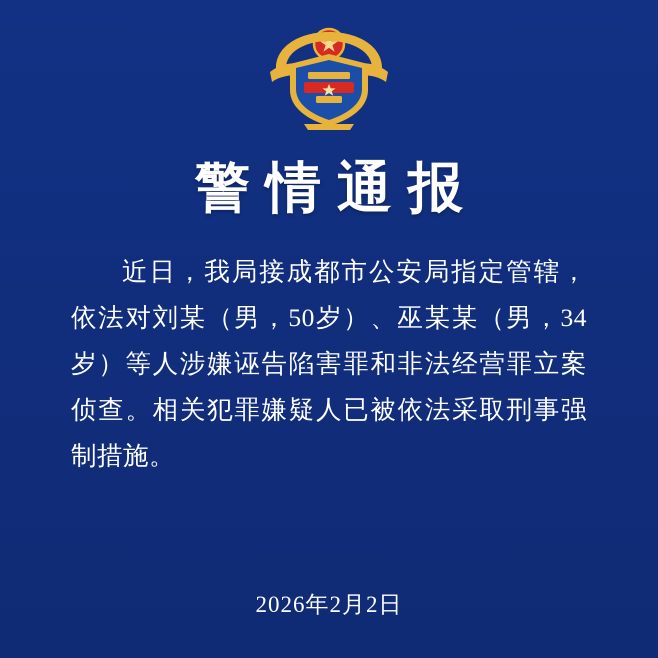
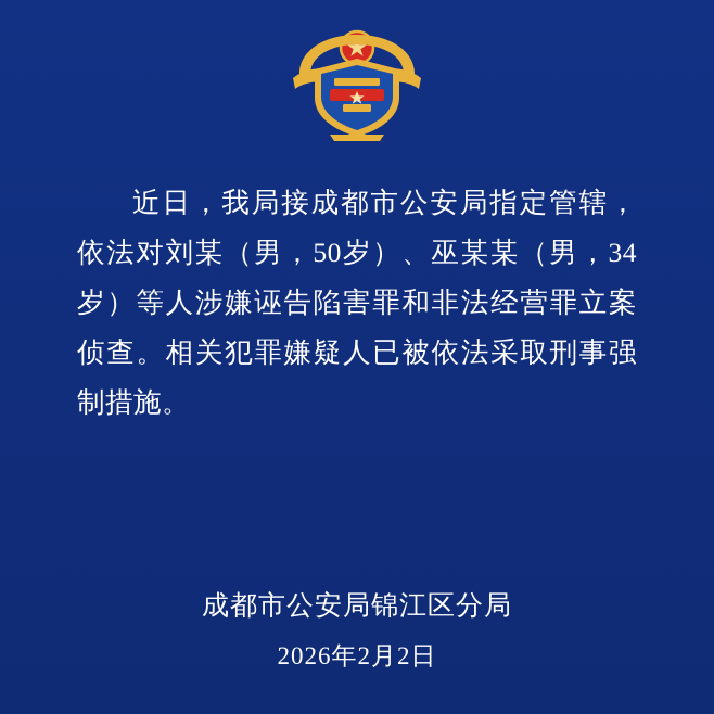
- 警情通报
  近日，我局接成都市公安局指定管辖，依法对刘某（男，50岁）、巫某某（男，34岁）等人涉嫌诬告陷害罪和非法经营罪立案侦查。相关犯罪嫌疑人已被依法采取刑事强制措施。
+ 成都市公安局锦江区分局
  2026年2月2日
